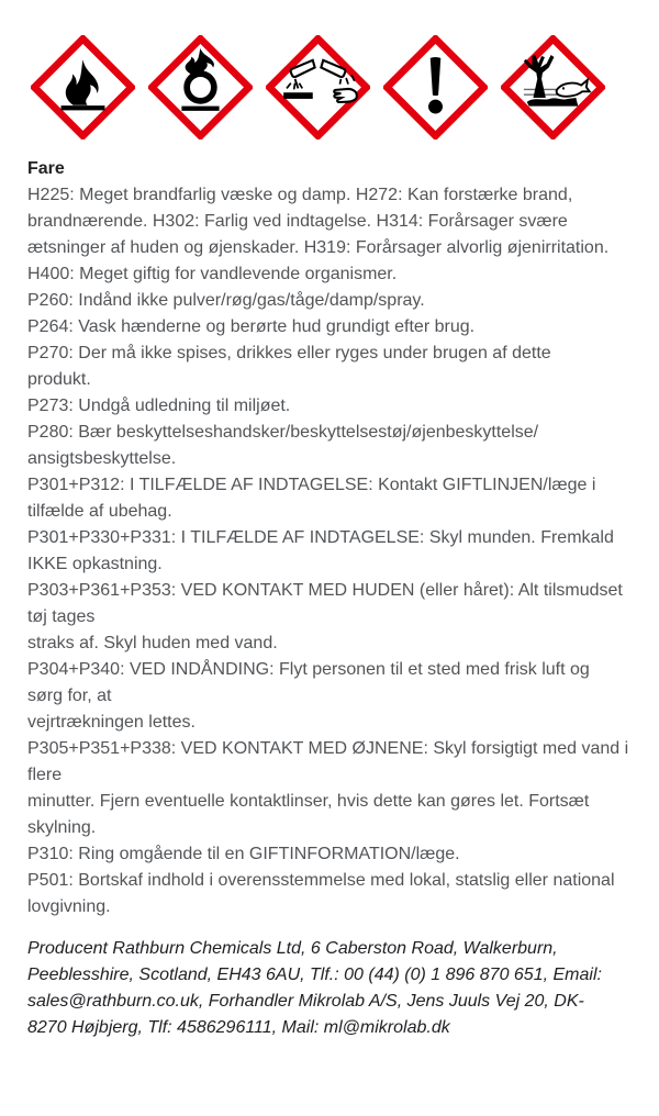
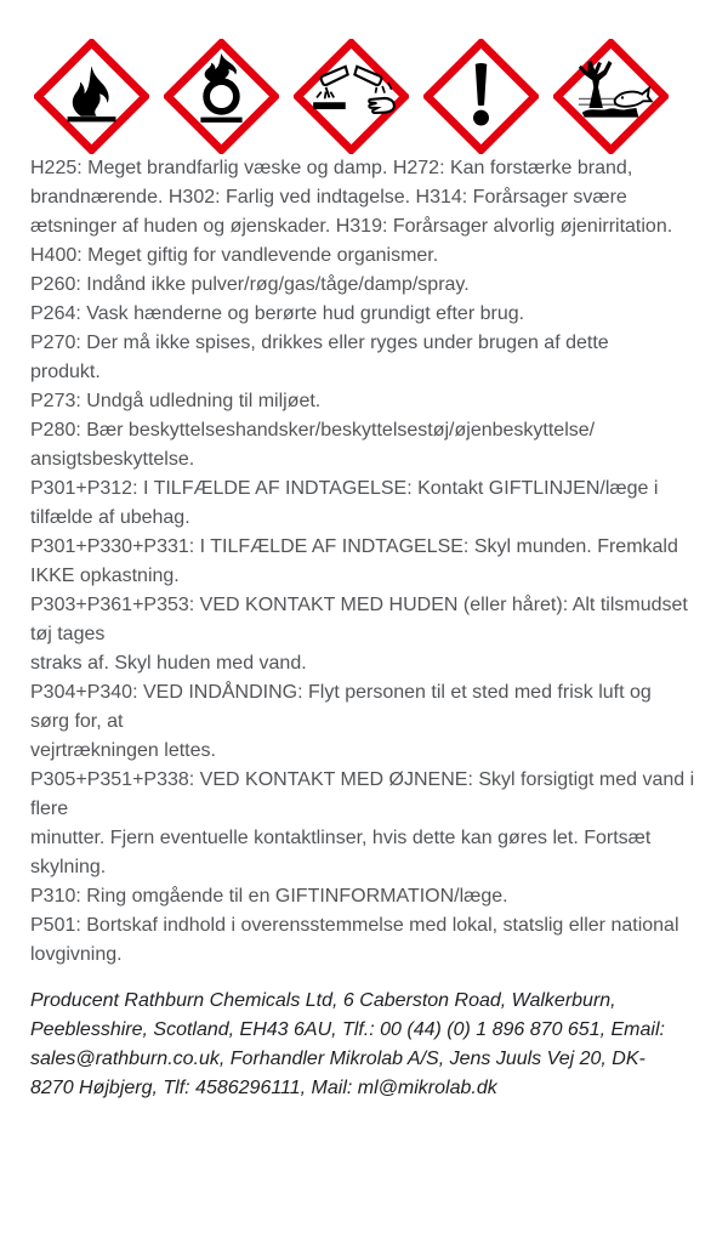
- Fare
  H225: Meget brandfarlig væske og damp. H272: Kan forstærke brand,
  brandnærende. H302: Farlig ved indtagelse. H314: Forårsager svære
  ætsninger af huden og øjenskader. H319: Forårsager alvorlig øjenirritation.
  H400: Meget giftig for vandlevende organismer.
  P260: Indånd ikke pulver/røg/gas/tåge/damp/spray.
  P264: Vask hænderne og berørte hud grundigt efter brug.
  P270: Der må ikke spises, drikkes eller ryges under brugen af dette
  produkt.
  P273: Undgå udledning til miljøet.
  P280: Bær beskyttelseshandsker/beskyttelsestøj/øjenbeskyttelse/
  ansigtsbeskyttelse.
  P301+P312: I TILFÆLDE AF INDTAGELSE: Kontakt GIFTLINJEN/læge i
  tilfælde af ubehag.
  P301+P330+P331: I TILFÆLDE AF INDTAGELSE: Skyl munden. Fremkald
  IKKE opkastning.
  P303+P361+P353: VED KONTAKT MED HUDEN (eller håret): Alt tilsmudset
  tøj tages
  straks af. Skyl huden med vand.
  P304+P340: VED INDÅNDING: Flyt personen til et sted med frisk luft og
  sørg for, at
  vejrtrækningen lettes.
  P305+P351+P338: VED KONTAKT MED ØJNENE: Skyl forsigtigt med vand i
  flere
  minutter. Fjern eventuelle kontaktlinser, hvis dette kan gøres let. Fortsæt
  skylning.
  P310: Ring omgående til en GIFTINFORMATION/læge.
  P501: Bortskaf indhold i overensstemmelse med lokal, statslig eller national
  lovgivning.
  Producent Rathburn Chemicals Ltd, 6 Caberston Road, Walkerburn,
  Peeblesshire, Scotland, EH43 6AU, Tlf.: 00 (44) (0) 1 896 870 651, Email:
  sales@rathburn.co.uk, Forhandler Mikrolab A/S, Jens Juuls Vej 20, DK-
  8270 Højbjerg, Tlf: 4586296111, Mail: ml@mikrolab.dk
